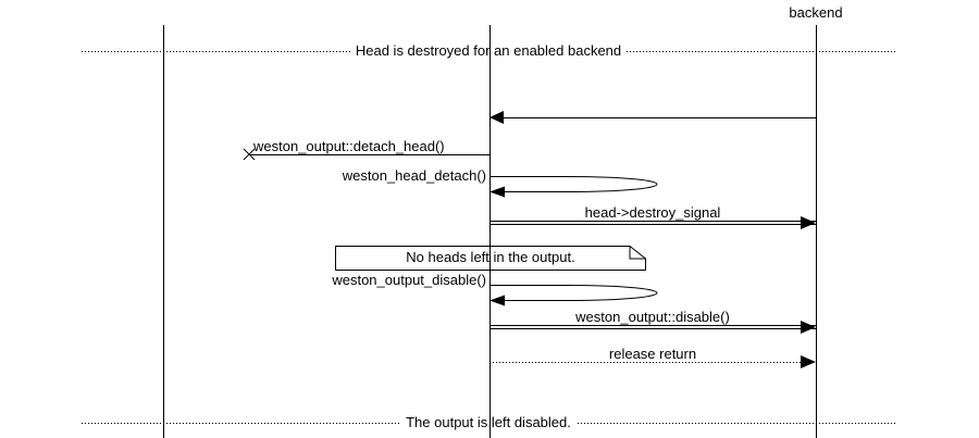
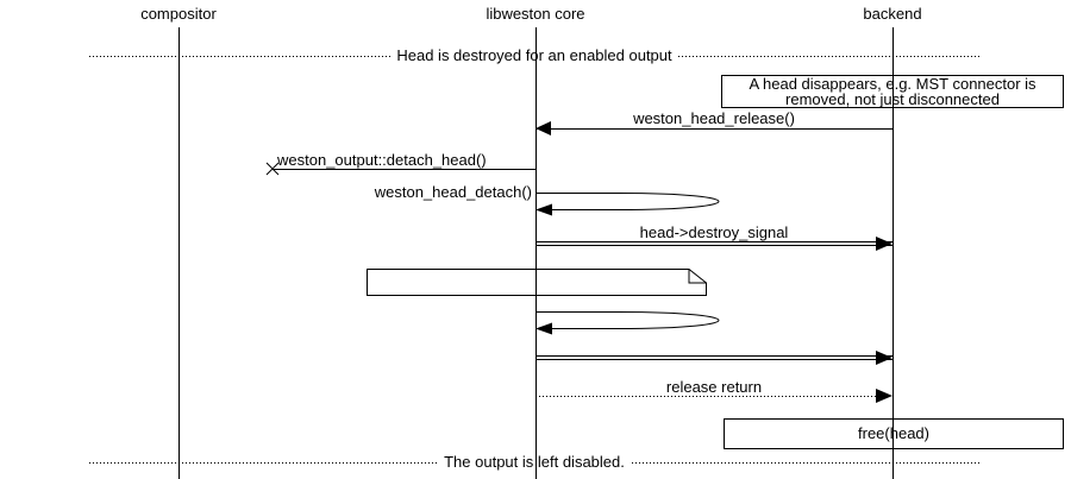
+ compositor
+ libweston core
  backend
- Head is destroyed for an enabled backend
+ Head is destroyed for an enabled output
+ A head disappears, e.g. MST connector is
+ removed, not just disconnected
+ weston_head_release()
  weston_output::detach_head()
  weston_head_detach()
  head->destroy_signal
- No heads left in the output.
- weston_output_disable()
- weston_output::disable()
  release return
+ free(head)
  The output is left disabled.
